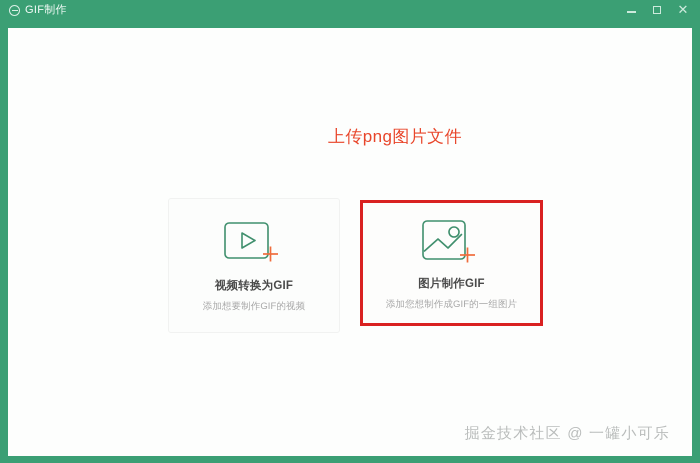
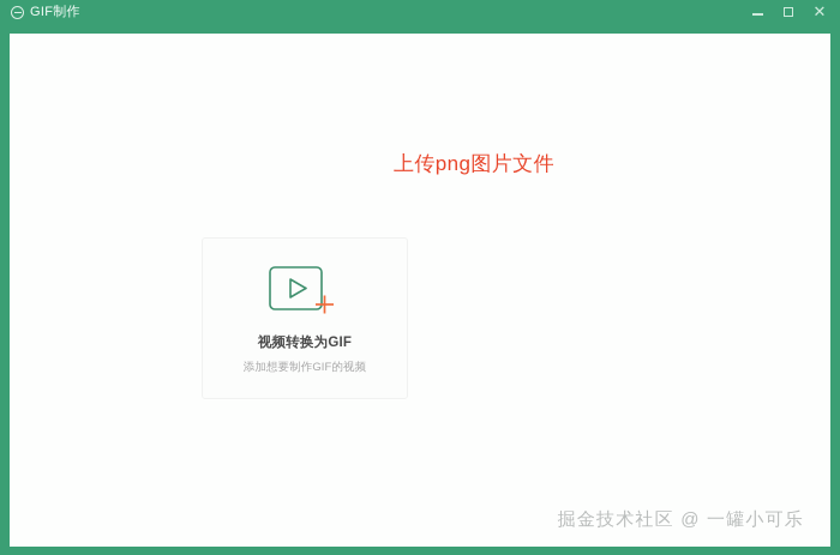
  GIF制作
  ✕
  上传png图片文件
  视频转换为GIF
  添加想要制作GIF的视频
- 图片制作GIF
- 添加您想制作成GIF的一组图片
  掘金技术社区 @ 一罐小可乐
